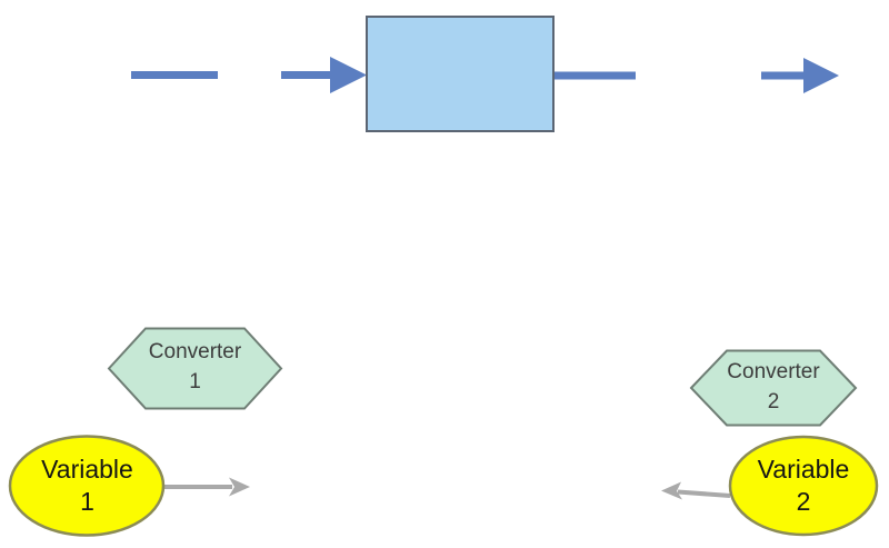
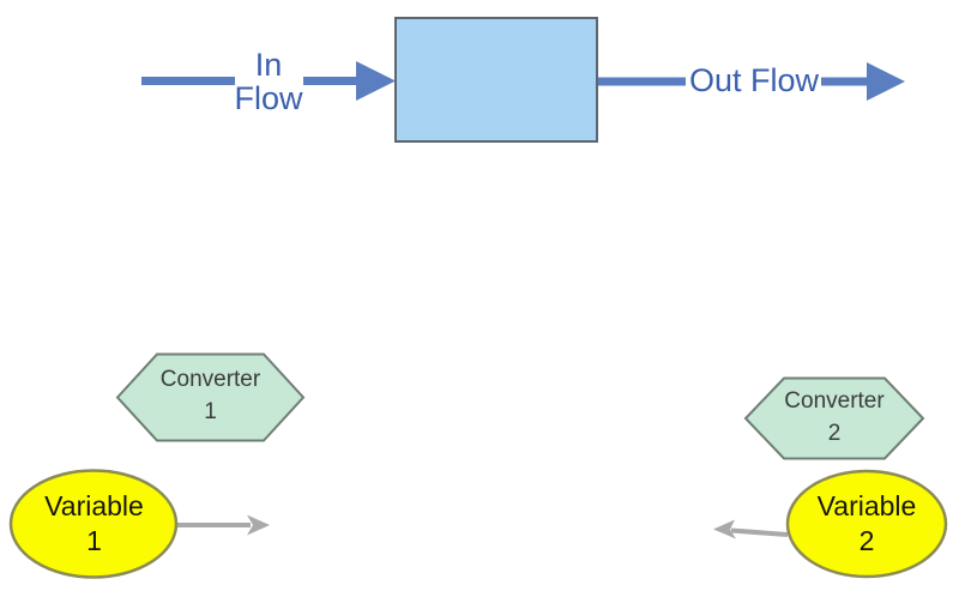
+ In
+ Flow
+ Out Flow
  Converter
  1
  Converter
  2
  Variable
  1
  Variable
  2
